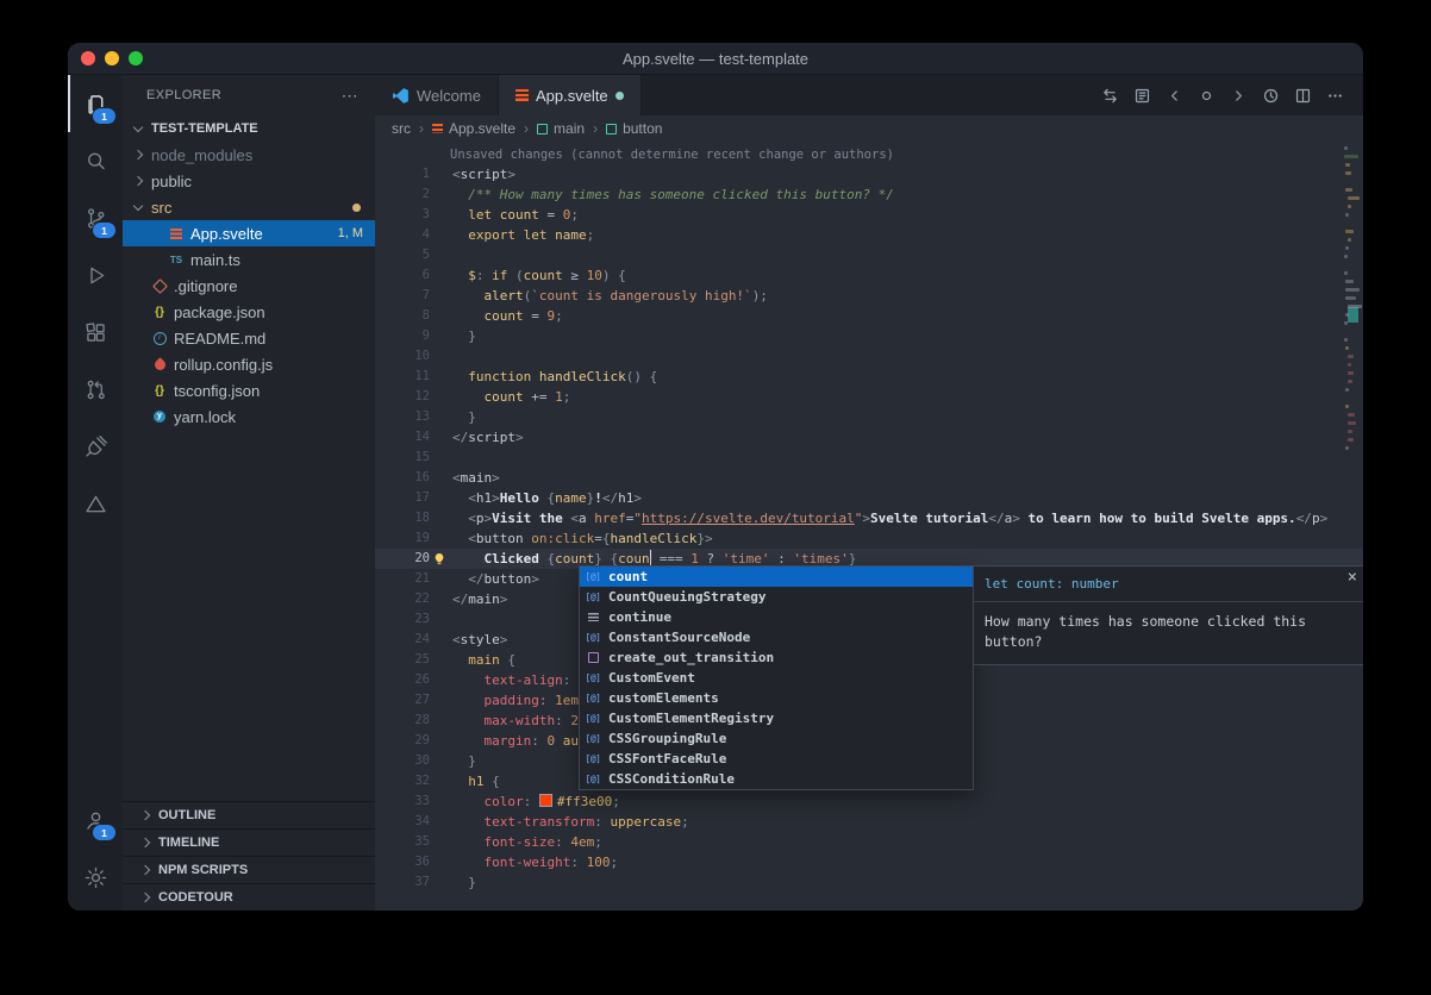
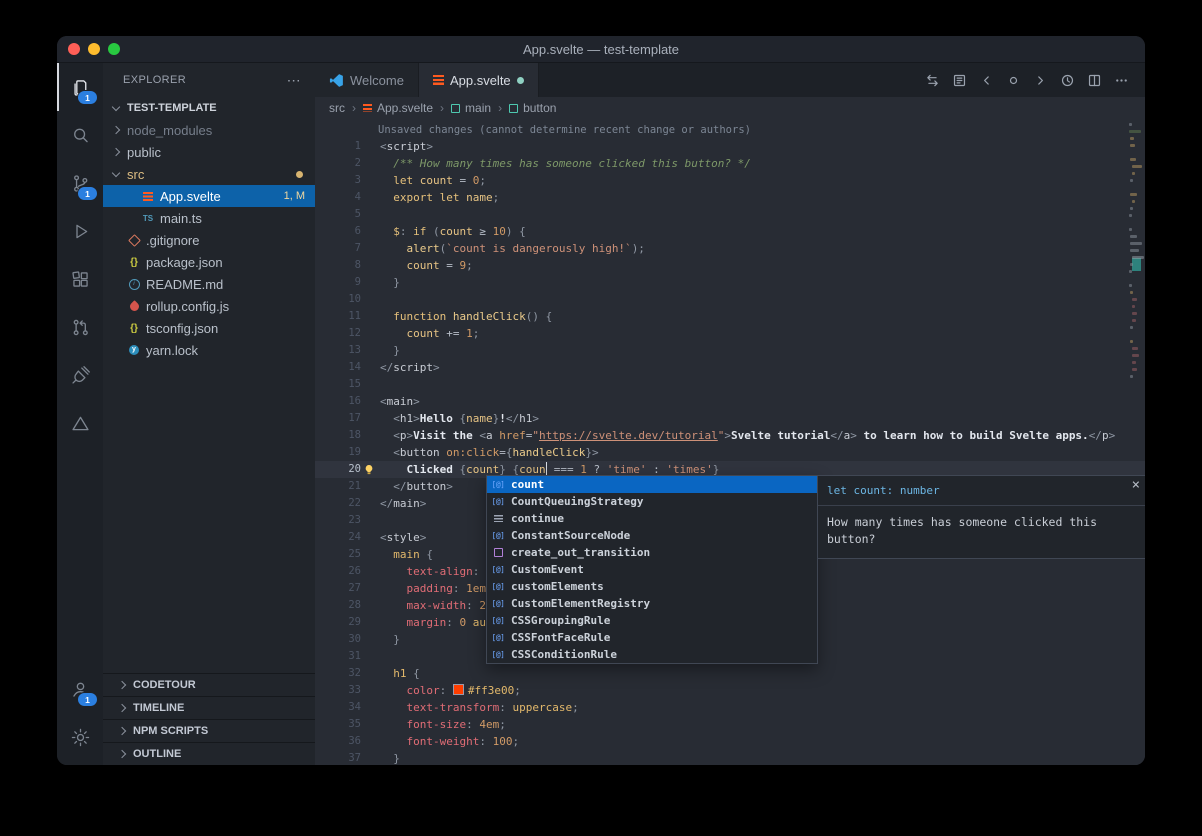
  App.svelte — test-template
  1
  1
  1
  EXPLORER
  ⋯
  TEST-TEMPLATE
  node_modules
  public
  src
  App.svelte
  1, M
  TS
  main.ts
  .gitignore
  {}
  package.json
  README.md
  rollup.config.js
  {}
  tsconfig.json
  yarn.lock
- OUTLINE
+ CODETOUR
  TIMELINE
  NPM SCRIPTS
- CODETOUR
+ OUTLINE
  Welcome
  App.svelte
  src
  ›
  App.svelte
  ›
  main
  ›
  button
  Unsaved changes (cannot determine recent change or authors)
  1
  <script>
  2
  /** How many times has someone clicked this button? */
  3
  let count = 0;
  4
  export let name;
  5
  6
  $: if (count ≥ 10) {
  7
  alert(`count is dangerously high!`);
  8
  count = 9;
  9
  }
  10
  11
  function handleClick() {
  12
  count += 1;
  13
  }
  14
  </script>
  15
  16
  <main>
  17
  <h1>Hello {name}!</h1>
  18
  <p>Visit the <a href="https://svelte.dev/tutorial">Svelte tutorial</a> to learn how to build Svelte apps.</p>
  19
  <button on:click={handleClick}>
  20
  Clicked {count} {coun === 1 ? 'time' : 'times'}
  21
  </button>
  22
  </main>
  23
  24
  <style>
  25
  main {
  26
  27
  padding: 1em
  28
  29
  margin: 0 au
  30
  }
+ 31
  32
  h1 {
  33
  color: #ff3e00;
  34
  text-transform: uppercase;
  35
  font-size: 4em;
  36
  font-weight: 100;
  37
  }
  [@]
  count
  [@]
  CountQueuingStrategy
  continue
  [@]
  ConstantSourceNode
  create_out_transition
  [@]
  CustomEvent
  [@]
  customElements
  [@]
  CustomElementRegistry
  [@]
  CSSGroupingRule
  [@]
  CSSFontFaceRule
  [@]
  CSSConditionRule
  ×
  let count: number
  How many times has someone clicked this button?
